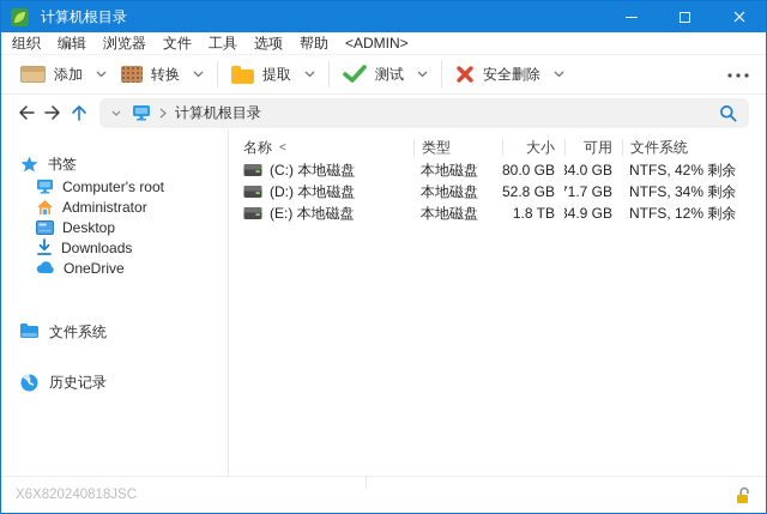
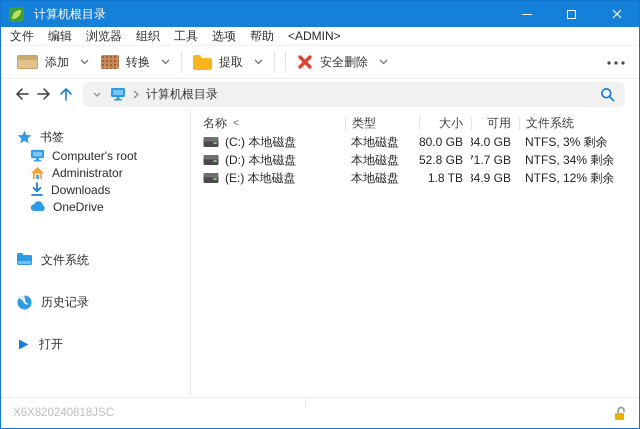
  计算机根目录
- 组织
+ 文件
  编辑
  浏览器
- 文件
+ 组织
  工具
  选项
  帮助
  <ADMIN>
  添加
  转换
  提取
- 测试
  安全删除
  计算机根目录
  书签
  Computer's root
  Administrator
- Desktop
  Downloads
  OneDrive
  文件系统
  历史记录
+ 打开
  名称
  <
  类型
  大小
  可用
  文件系统
  (C:) 本地磁盘
  本地磁盘
  80.0 GB
  34.0 GB
- NTFS, 42% 剩余
+ NTFS, 3% 剩余
  (D:) 本地磁盘
  本地磁盘
  52.8 GB
  71.7 GB
  NTFS, 34% 剩余
  (E:) 本地磁盘
  本地磁盘
  1.8 TB
  34.9 GB
  NTFS, 12% 剩余
  X6X820240818JSC
